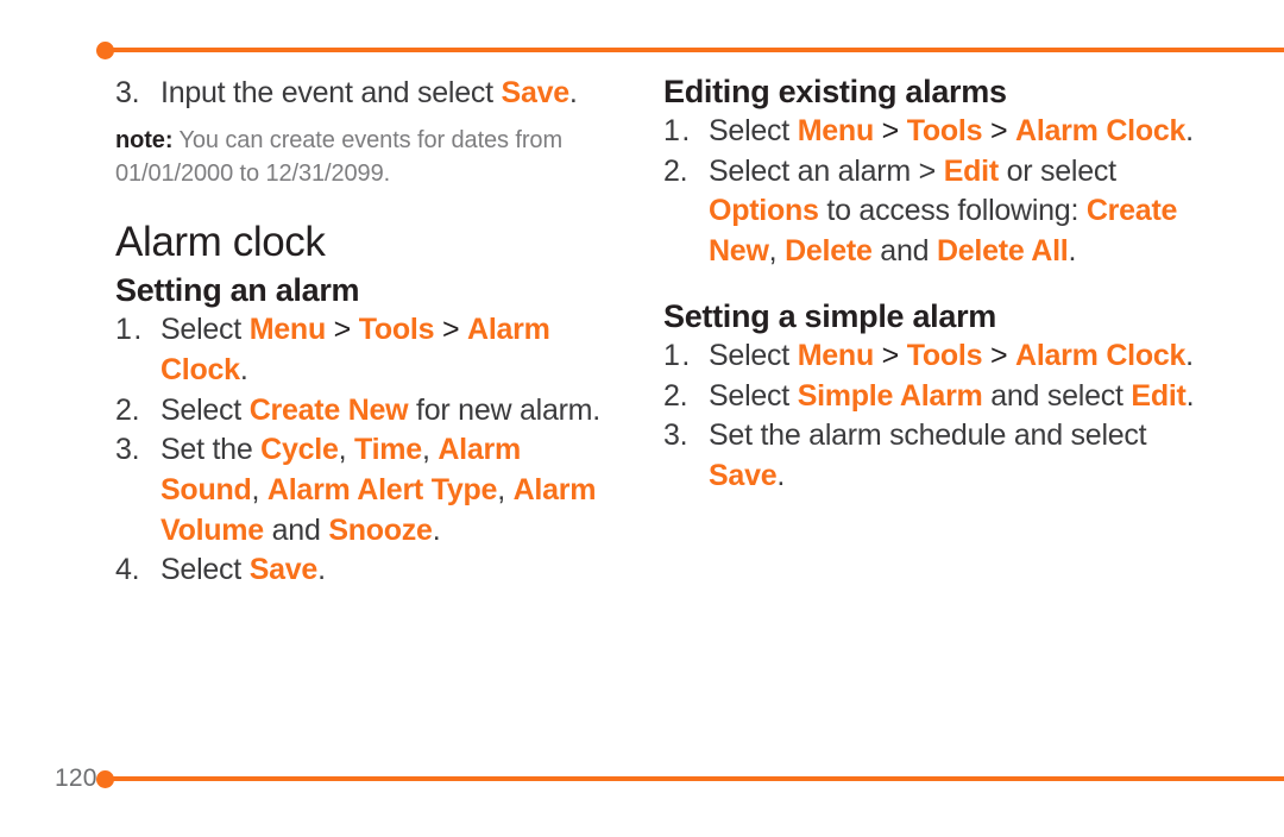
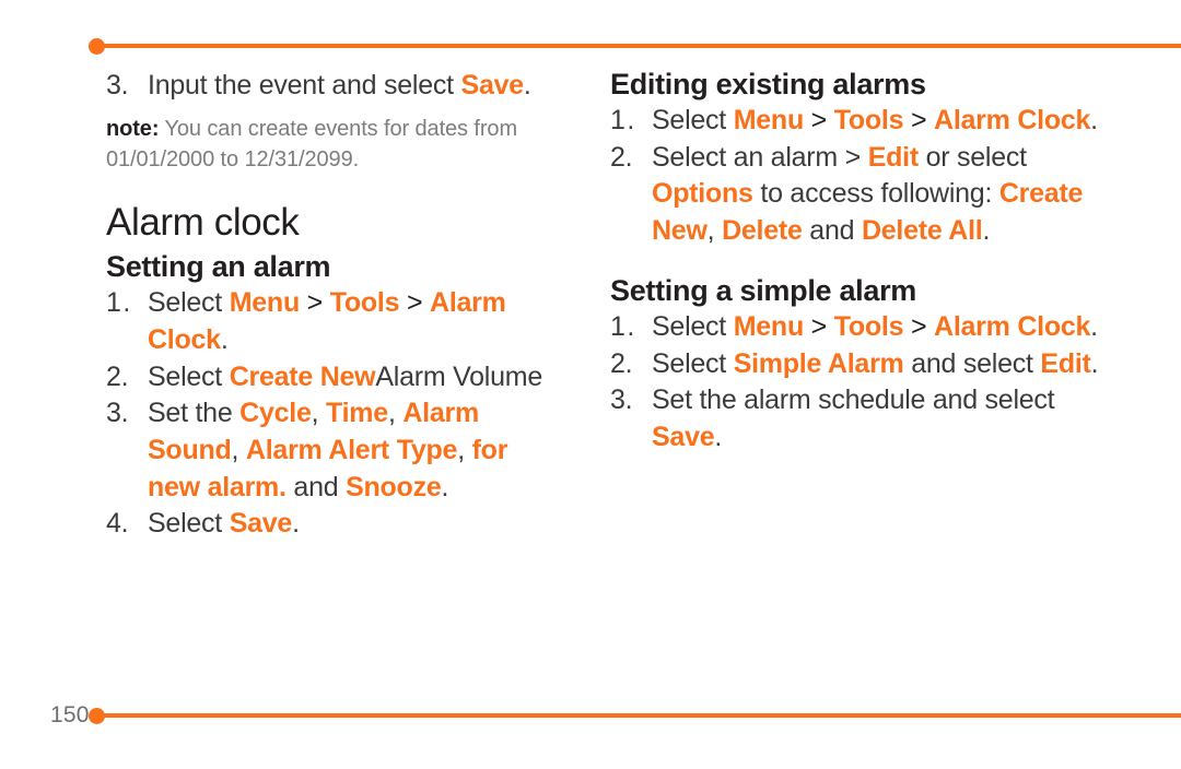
  3.
  Input the event and select Save.
  note: You can create events for dates from 01/01/2000 to 12/31/2099.
  Alarm clock
  Setting an alarm
  1.
  Select Menu > Tools > Alarm Clock.
  2.
- Select Create New for new alarm.
+ Select Create NewAlarm Volume
  3.
- Set the Cycle, Time, Alarm Sound, Alarm Alert Type, Alarm Volume and Snooze.
+ Set the Cycle, Time, Alarm Sound, Alarm Alert Type, for new alarm. and Snooze.
  4.
  Select Save.
  Editing existing alarms
  1.
  Select Menu > Tools > Alarm Clock.
  2.
  Select an alarm > Edit or select Options to access following: Create New, Delete and Delete All.
  Setting a simple alarm
  1.
  Select Menu > Tools > Alarm Clock.
  2.
  Select Simple Alarm and select Edit.
  3.
  Set the alarm schedule and select Save.
- 120
+ 150
